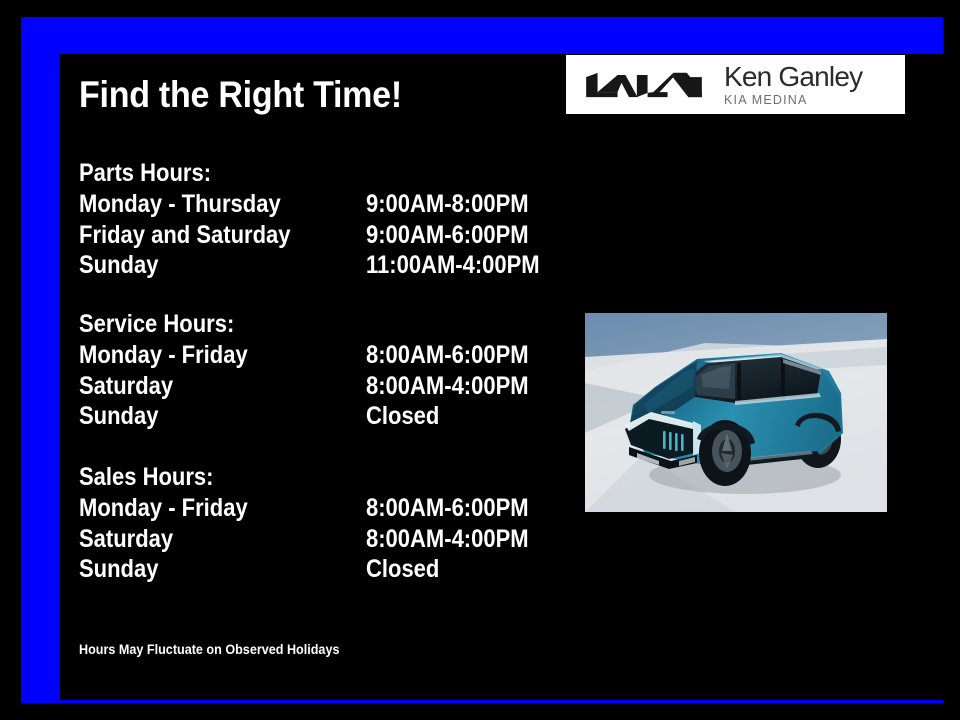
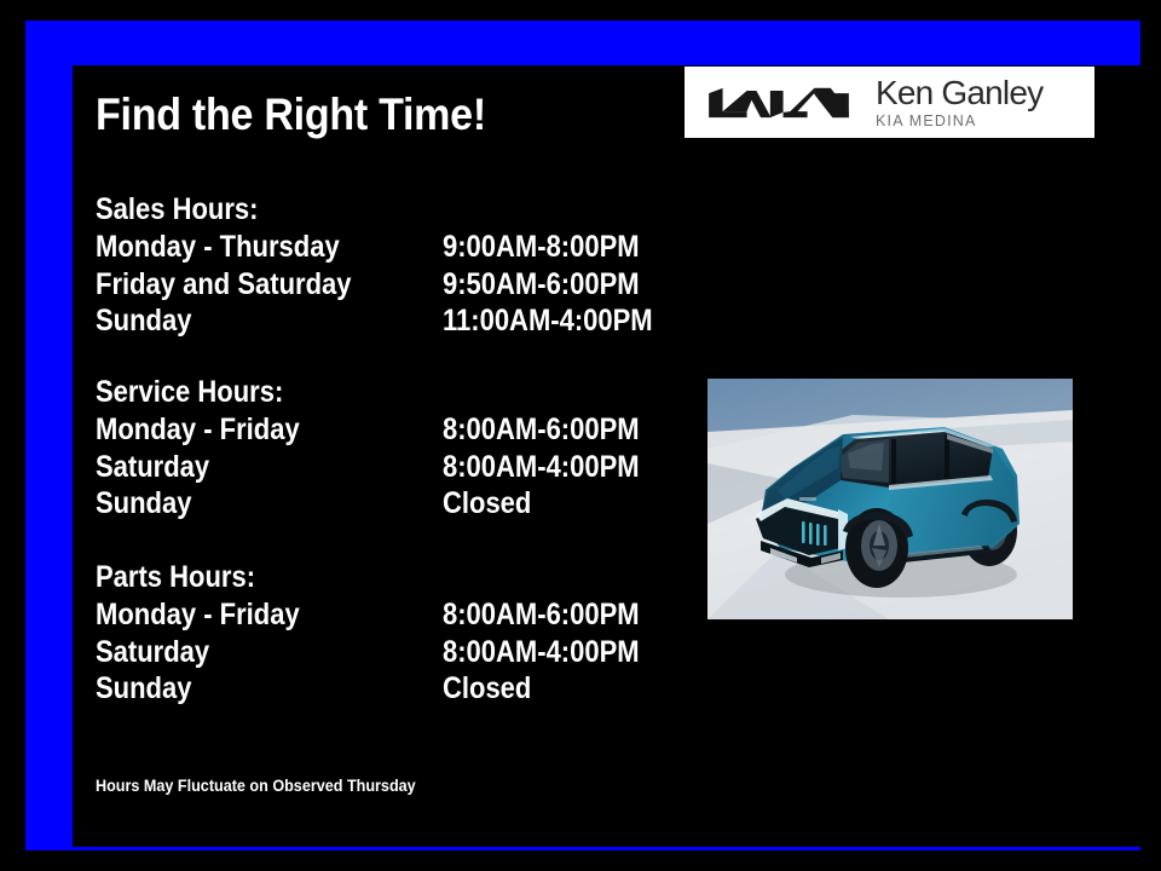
  Find the Right Time!
- Parts Hours:
+ Sales Hours:
  Monday - Thursday
  9:00AM-8:00PM
  Friday and Saturday
- 9:00AM-6:00PM
+ 9:50AM-6:00PM
  Sunday
  11:00AM-4:00PM
  Service Hours:
  Monday - Friday
  8:00AM-6:00PM
  Saturday
  8:00AM-4:00PM
  Sunday
  Closed
- Sales Hours:
+ Parts Hours:
  Monday - Friday
  8:00AM-6:00PM
  Saturday
  8:00AM-4:00PM
  Sunday
  Closed
- Hours May Fluctuate on Observed Holidays
+ Hours May Fluctuate on Observed Thursday
  Ken Ganley
  KIA MEDINA
